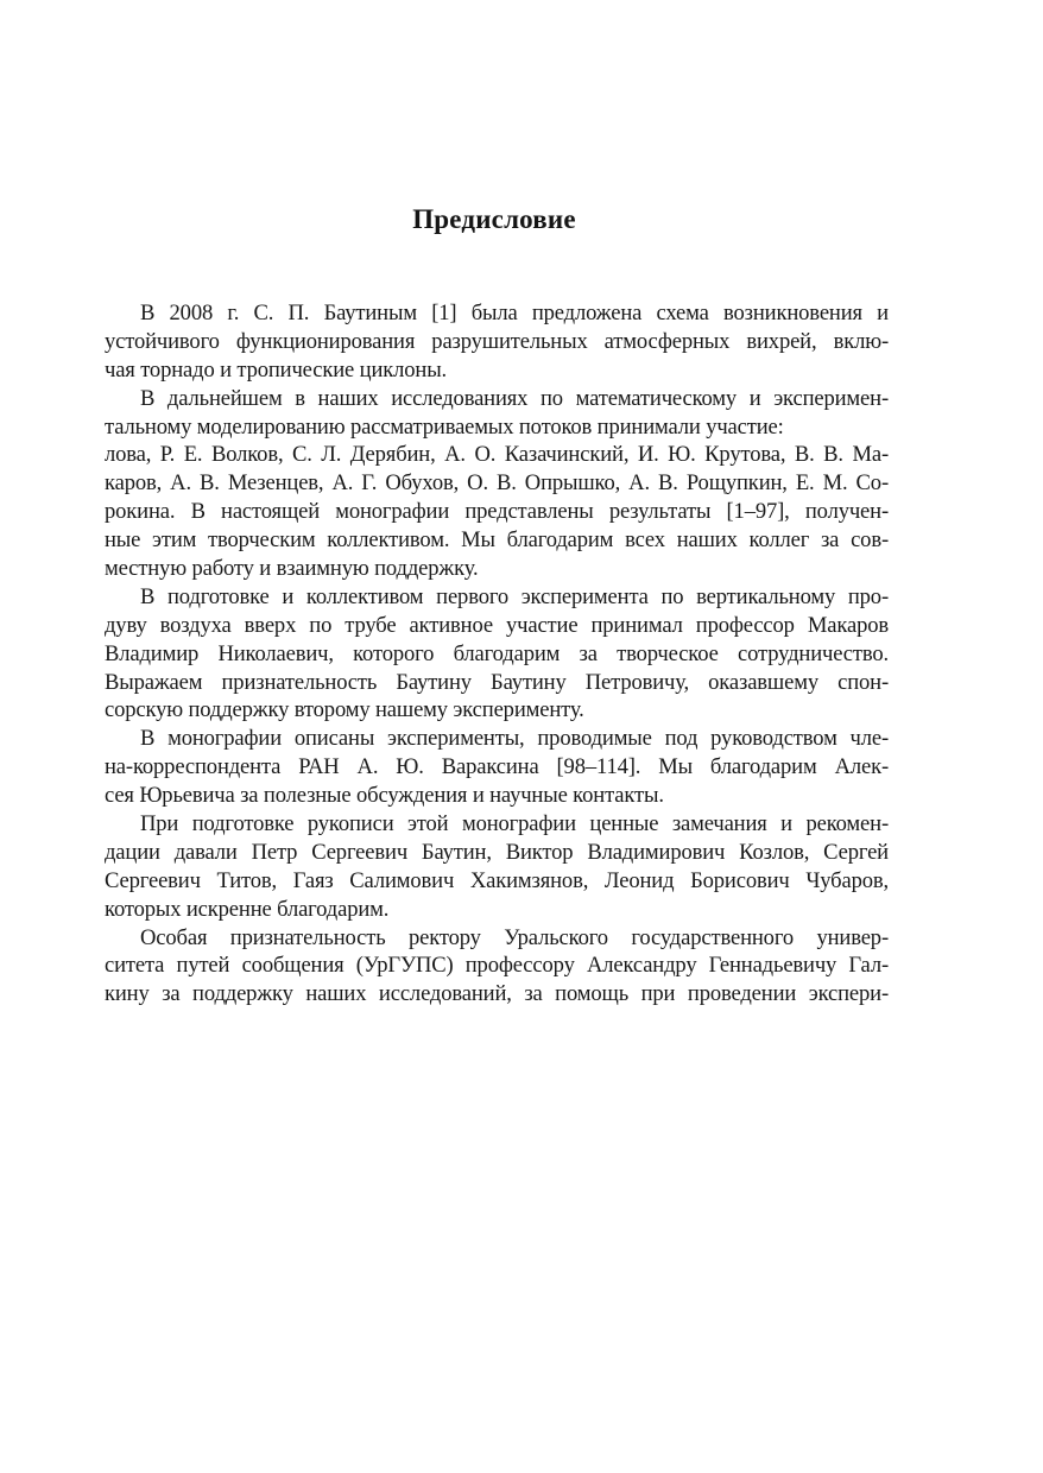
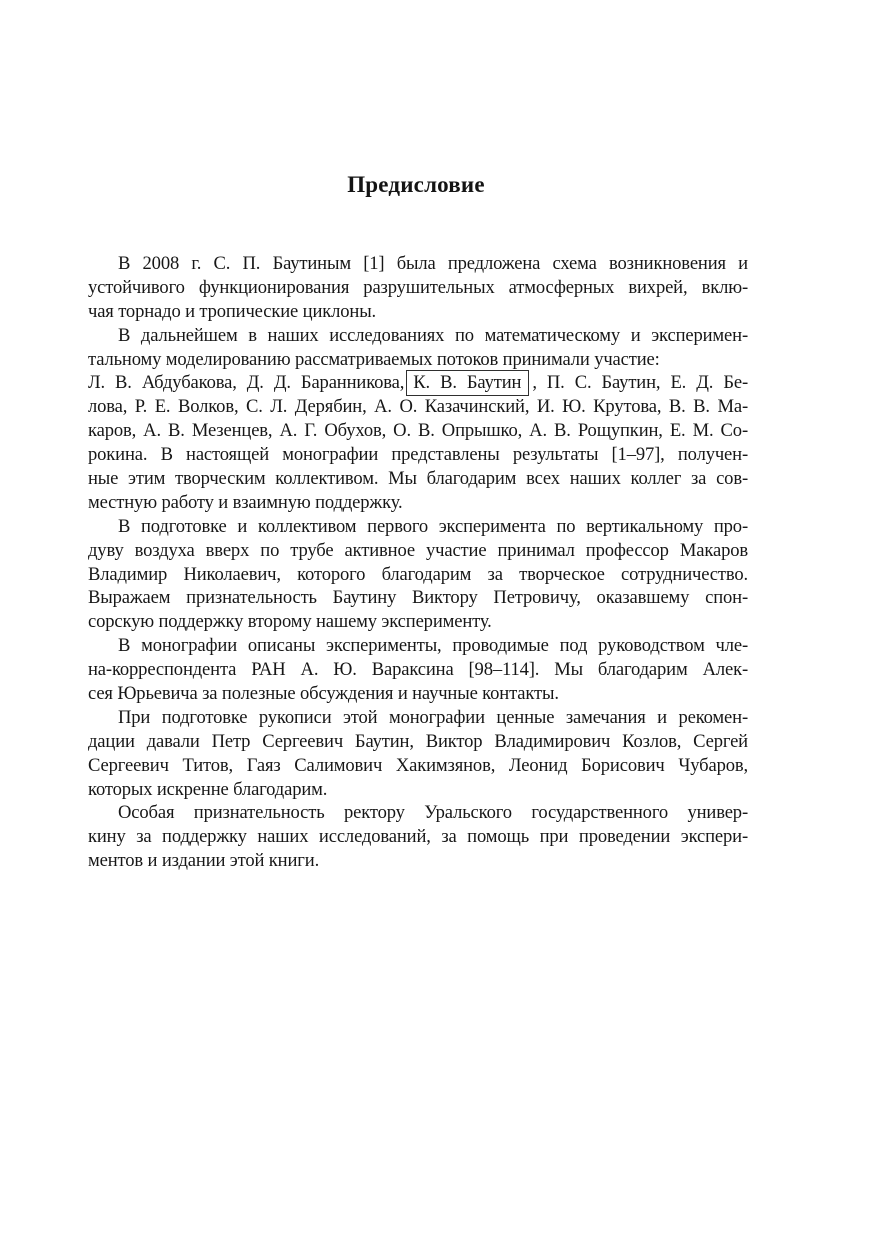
  Предисловие
  В 2008 г. С. П. Баутиным [1] была предложена схема возникновения и
  устойчивого функционирования разрушительных атмосферных вихрей, вклю-
  чая торнадо и тропические циклоны.
  В дальнейшем в наших исследованиях по математическому и эксперимен-
  тальному моделированию рассматриваемых потоков принимали участие:
+ Л. В. Абдубакова, Д. Д. Баранникова, К. В. Баутин , П. С. Баутин, Е. Д. Бе-
  лова, Р. Е. Волков, С. Л. Дерябин, А. О. Казачинский, И. Ю. Крутова, В. В. Ма-
  каров, А. В. Мезенцев, А. Г. Обухов, О. В. Опрышко, А. В. Рощупкин, Е. М. Со-
  рокина. В настоящей монографии представлены результаты [1–97], получен-
  ные этим творческим коллективом. Мы благодарим всех наших коллег за сов-
  местную работу и взаимную поддержку.
  В подготовке и коллективом первого эксперимента по вертикальному про-
  дуву воздуха вверх по трубе активное участие принимал профессор Макаров
  Владимир Николаевич, которого благодарим за творческое сотрудничество.
- Выражаем признательность Баутину Баутину Петровичу, оказавшему спон-
+ Выражаем признательность Баутину Виктору Петровичу, оказавшему спон-
  сорскую поддержку второму нашему эксперименту.
  В монографии описаны эксперименты, проводимые под руководством чле-
  на-корреспондента РАН А. Ю. Вараксина [98–114]. Мы благодарим Алек-
  сея Юрьевича за полезные обсуждения и научные контакты.
  При подготовке рукописи этой монографии ценные замечания и рекомен-
  дации давали Петр Сергеевич Баутин, Виктор Владимирович Козлов, Сергей
  Сергеевич Титов, Гаяз Салимович Хакимзянов, Леонид Борисович Чубаров,
  которых искренне благодарим.
  Особая признательность ректору Уральского государственного универ-
- ситета путей сообщения (УрГУПС) профессору Александру Геннадьевичу Гал-
  кину за поддержку наших исследований, за помощь при проведении экспери-
+ ментов и издании этой книги.
